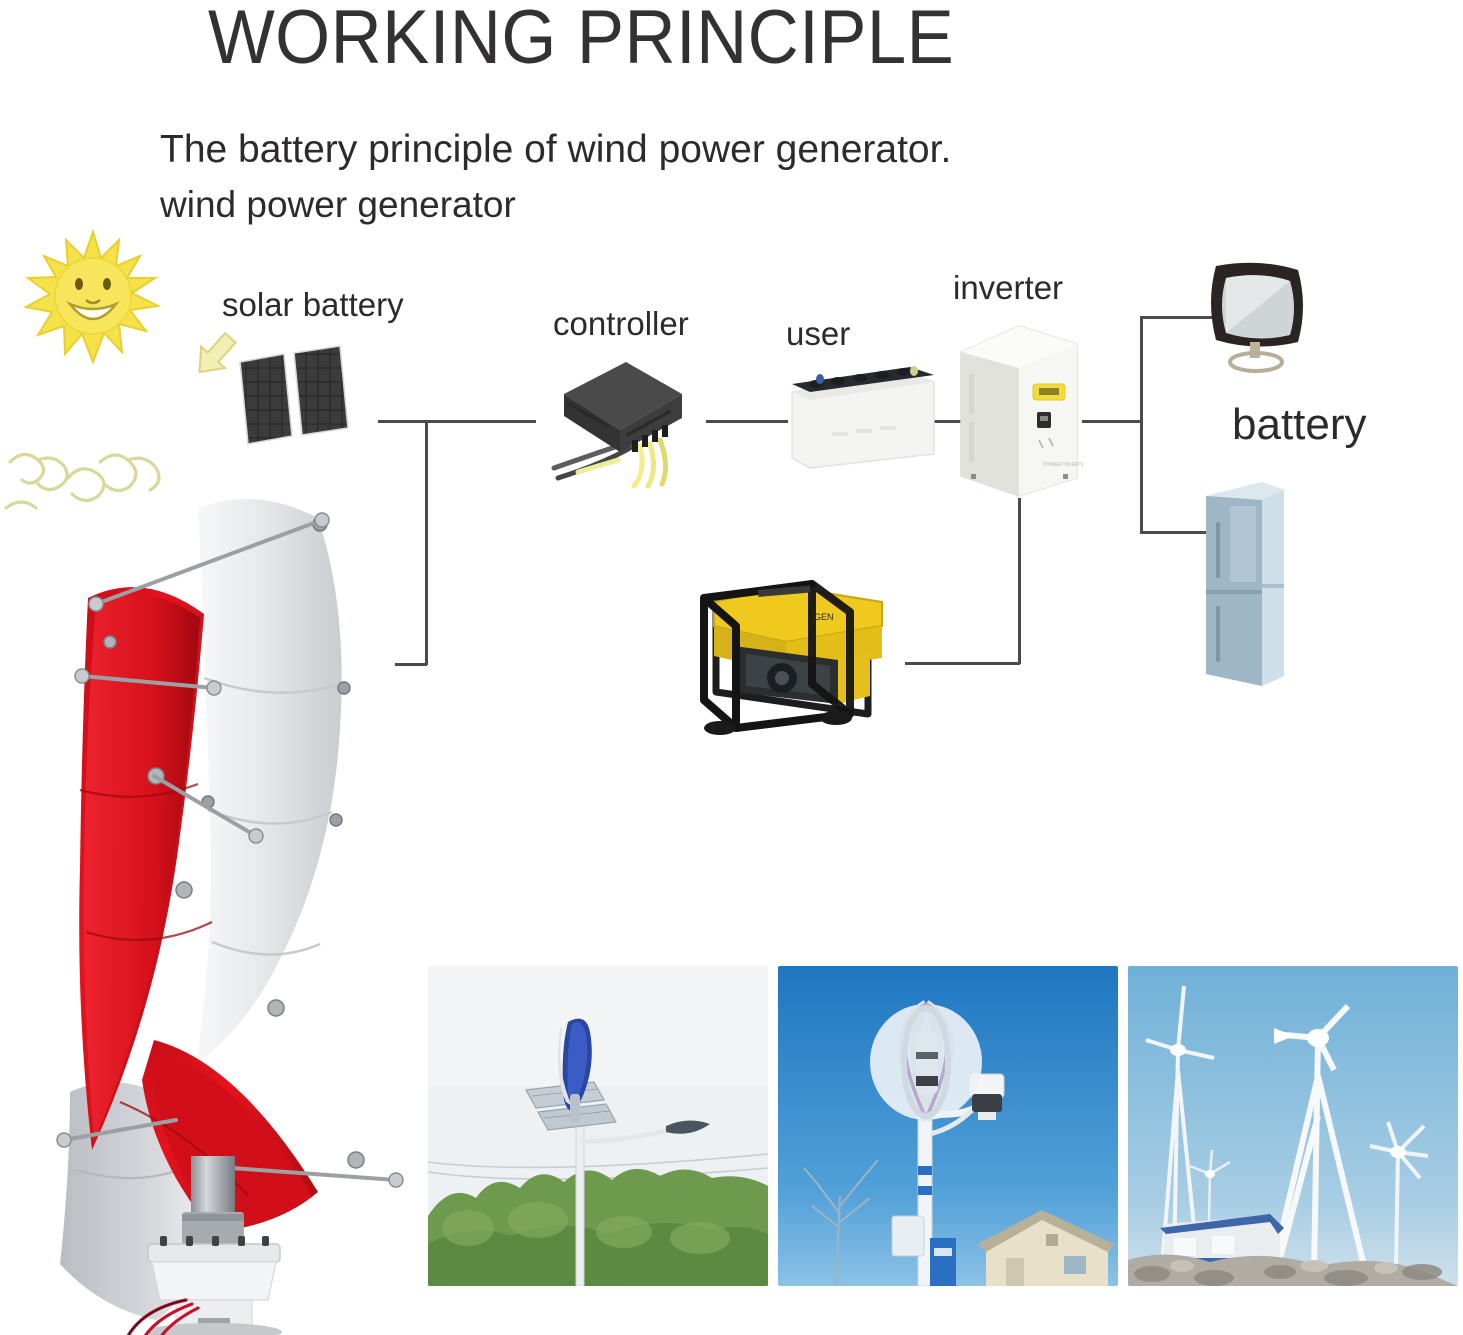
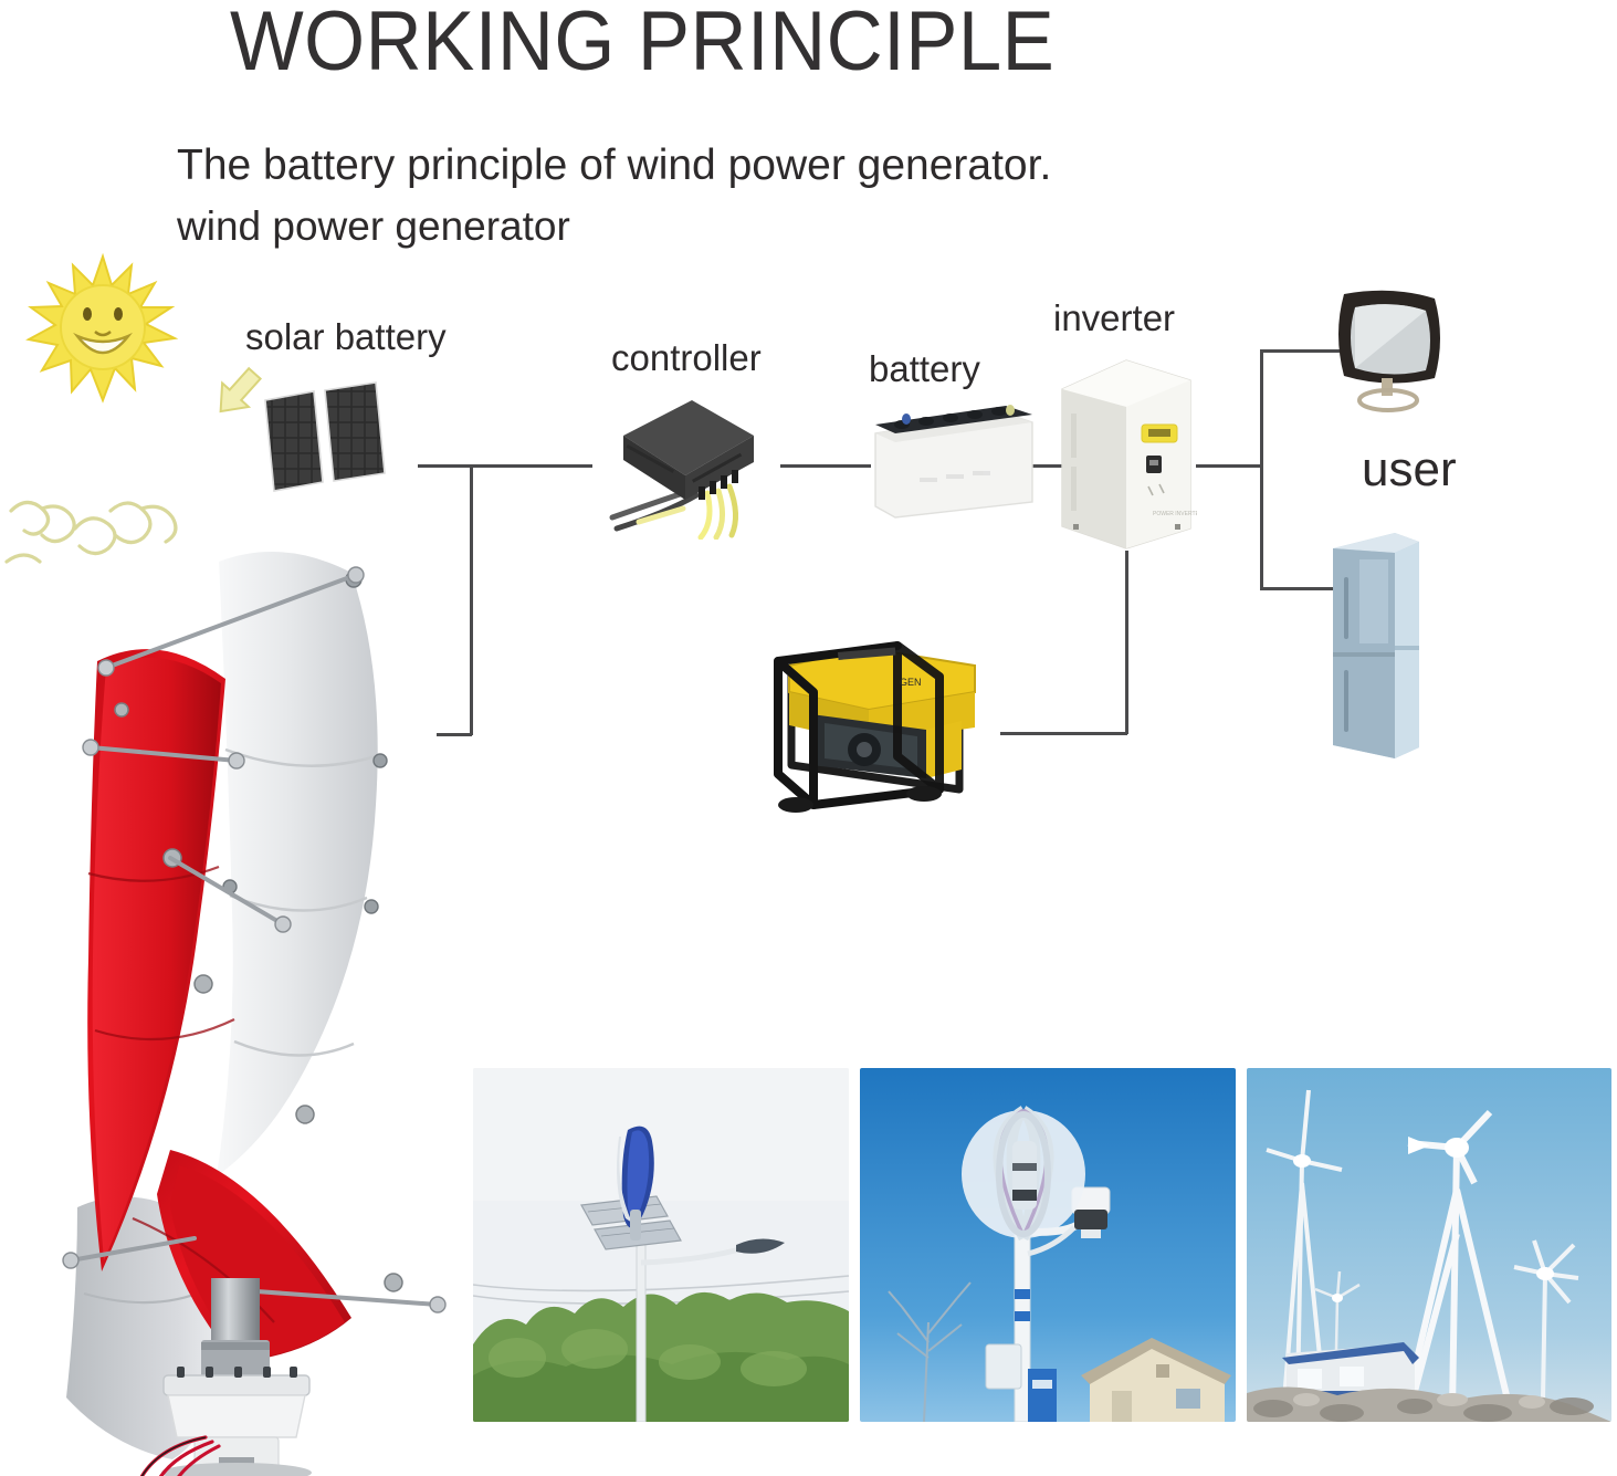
  WORKING PRINCIPLE
  The battery principle of wind power generator.
  wind power generator
  solar battery
  controller
- user
+ battery
  inverter
  GEN
- battery
+ user
